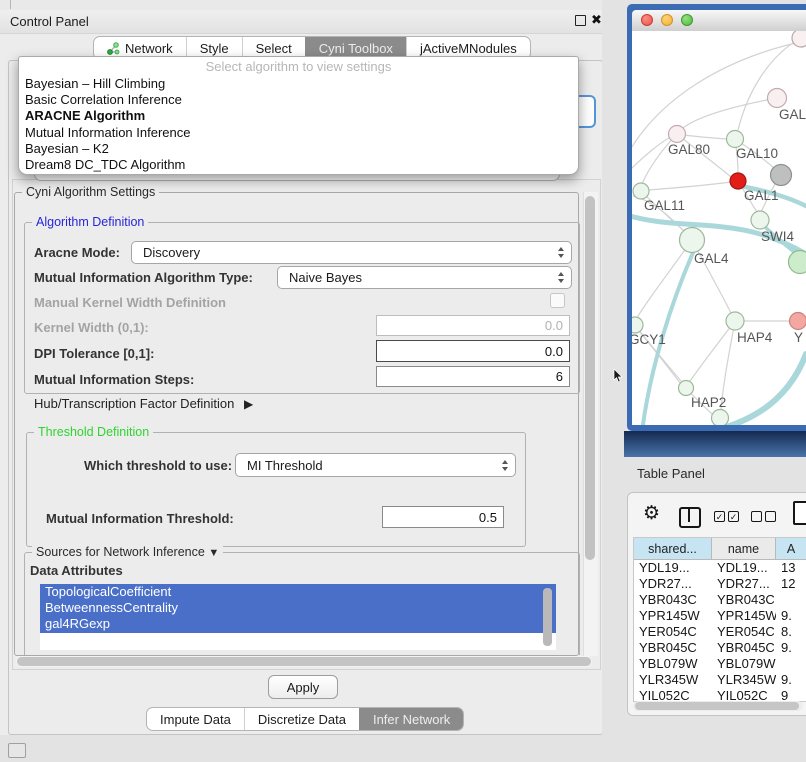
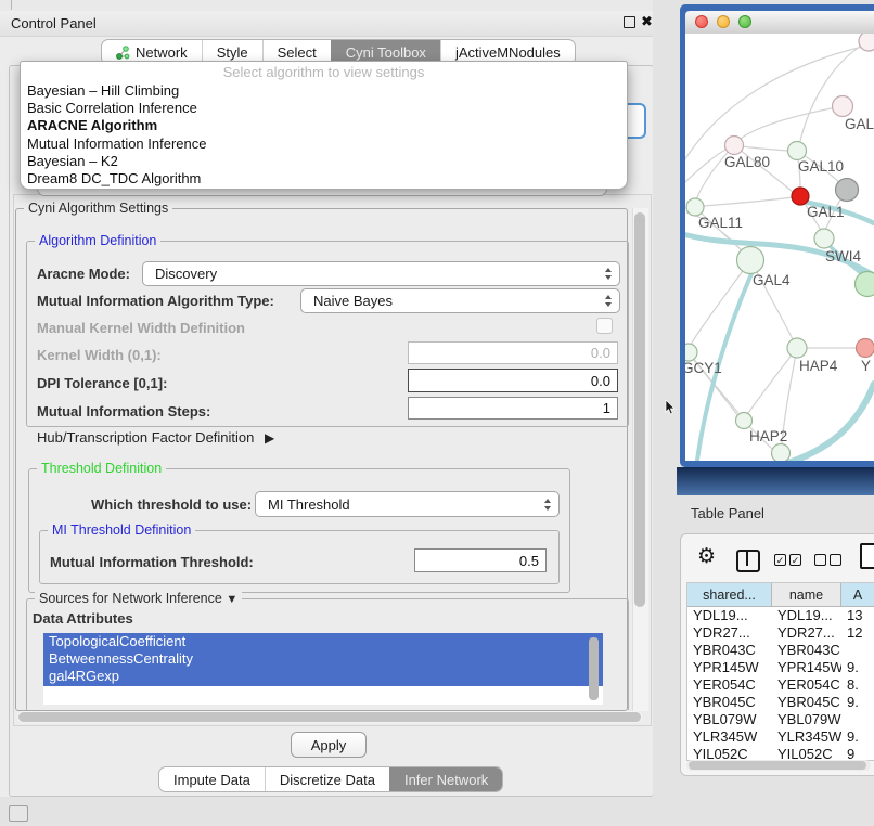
  Control Panel
  ✖
  Network
  Style
  Select
  Cyni Toolbox
  jActiveMNodules
  Cyni Algorithm Settings
  Algorithm Definition
  Aracne Mode:
  Discovery
  Mutual Information Algorithm Type:
  Naive Bayes
  Manual Kernel Width Definition
  Kernel Width (0,1):
  0.0
  DPI Tolerance [0,1]:
  0.0
  Mutual Information Steps:
- 6
+ 1
  Hub/Transcription Factor Definition ▶
  Threshold Definition
  Which threshold to use:
  MI Threshold
+ MI Threshold Definition
  Mutual Information Threshold:
  0.5
  Sources for Network Inference ▼
  Data Attributes
  TopologicalCoefficient
  BetweennessCentrality
  gal4RGexp
  Apply
  Impute Data
  Discretize Data
  Infer Network
  Select algorithm to view settings
  Bayesian – Hill Climbing
  Basic Correlation Inference
  ARACNE Algorithm
  Mutual Information Inference
  Bayesian – K2
  Dream8 DC_TDC Algorithm
  GAL
  GAL80
  GAL10
  GAL1
  GAL11
  SWI4
  GAL4
  GCY1
  HAP4
  Y
  HAP2
  Table Panel
  ⚙
  ✓
  ✓
  shared...
  name
  A
  YDL19...
  YDL19...
  13
  YDR27...
  YDR27...
  12
  YBR043C
  YBR043C
  YPR145W
  YPR145W
  9.
  YER054C
  YER054C
  8.
  YBR045C
  YBR045C
  9.
  YBL079W
  YBL079W
  YLR345W
  YLR345W
  9.
  YIL052C
  YIL052C
  9
